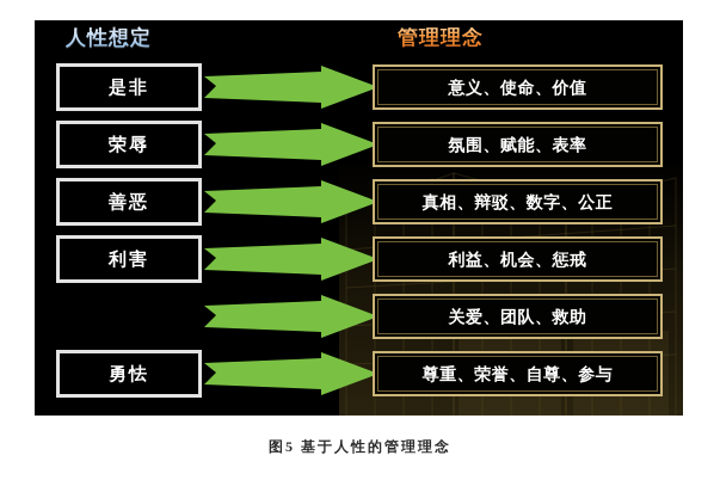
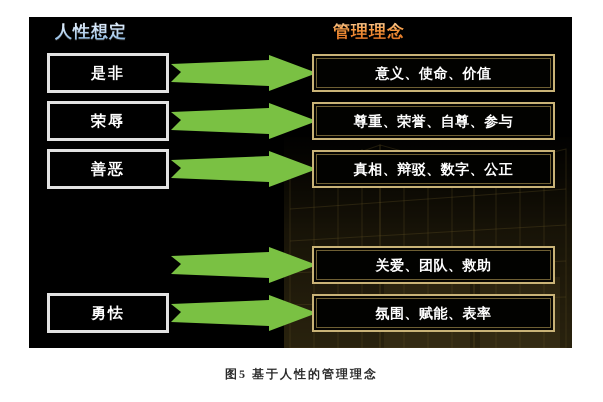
  人性想定
  管理理念
  是非
  意义、使命、价值
  荣辱
- 氛围、赋能、表率
+ 尊重、荣誉、自尊、参与
  善恶
  真相、辩驳、数字、公正
- 利害
- 利益、机会、惩戒
  关爱、团队、救助
  勇怯
- 尊重、荣誉、自尊、参与
+ 氛围、赋能、表率
  图5 基于人性的管理理念
